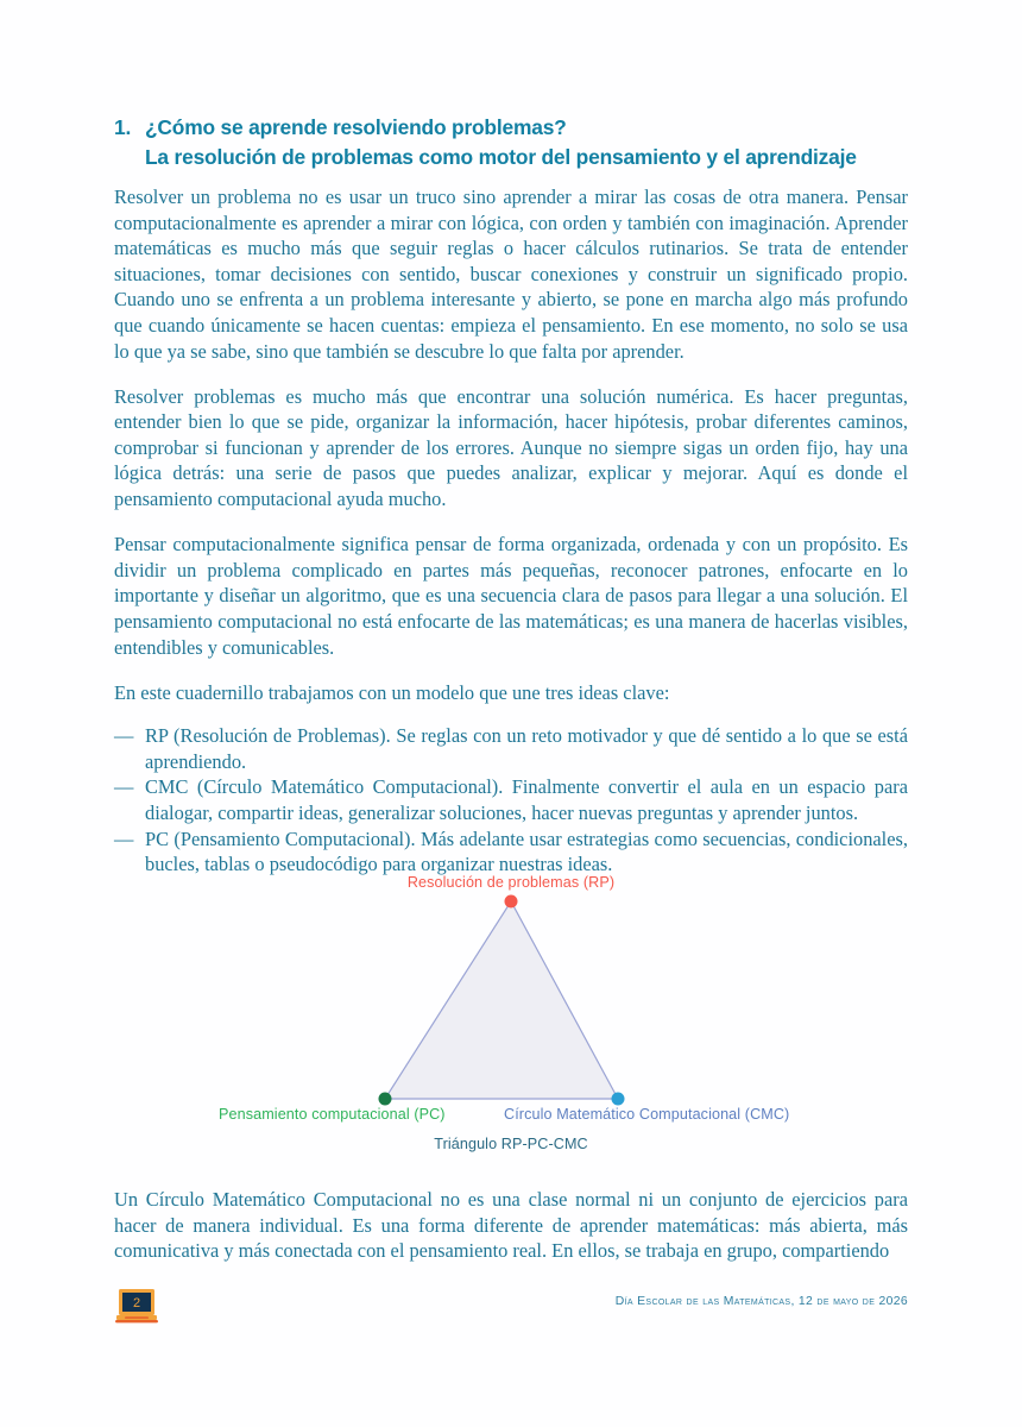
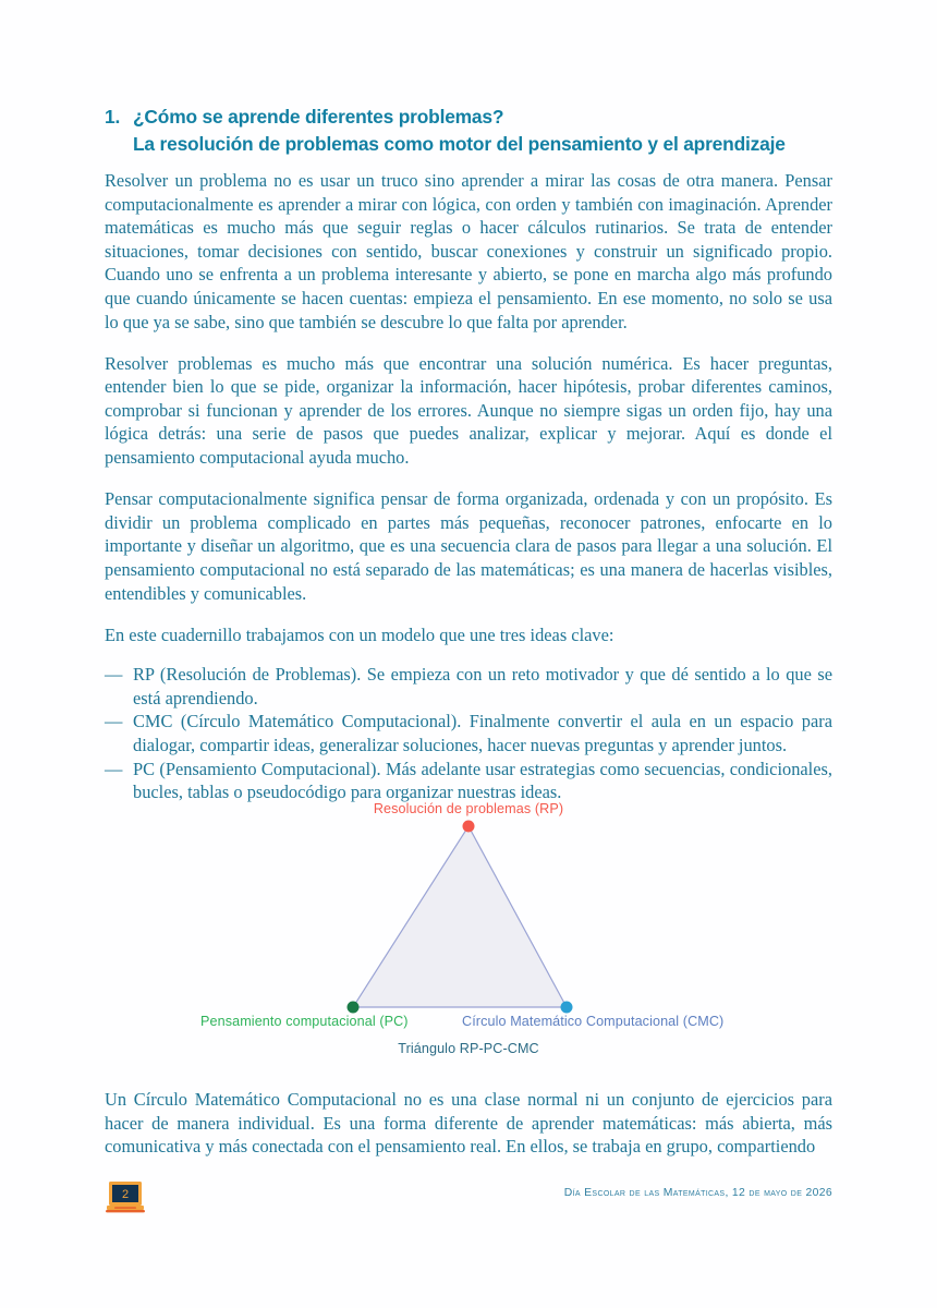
  1.
- ¿Cómo se aprende resolviendo problemas?
+ ¿Cómo se aprende diferentes problemas?
  La resolución de problemas como motor del pensamiento y el aprendizaje
  Resolver un problema no es usar un truco sino aprender a mirar las cosas de otra manera. Pensar computacionalmente es aprender a mirar con lógica, con orden y también con imaginación. Aprender matemáticas es mucho más que seguir reglas o hacer cálculos rutinarios. Se trata de entender situaciones, tomar decisiones con sentido, buscar conexiones y construir un significado propio. Cuando uno se enfrenta a un problema interesante y abierto, se pone en marcha algo más profundo que cuando únicamente se hacen cuentas: empieza el pensamiento. En ese momento, no solo se usa lo que ya se sabe, sino que también se descubre lo que falta por aprender.
  Resolver problemas es mucho más que encontrar una solución numérica. Es hacer preguntas, entender bien lo que se pide, organizar la información, hacer hipótesis, probar diferentes caminos, comprobar si funcionan y aprender de los errores. Aunque no siempre sigas un orden fijo, hay una lógica detrás: una serie de pasos que puedes analizar, explicar y mejorar. Aquí es donde el pensamiento computacional ayuda mucho.
- Pensar computacionalmente significa pensar de forma organizada, ordenada y con un propósito. Es dividir un problema complicado en partes más pequeñas, reconocer patrones, enfocarte en lo importante y diseñar un algoritmo, que es una secuencia clara de pasos para llegar a una solución. El pensamiento computacional no está enfocarte de las matemáticas; es una manera de hacerlas visibles, entendibles y comunicables.
+ Pensar computacionalmente significa pensar de forma organizada, ordenada y con un propósito. Es dividir un problema complicado en partes más pequeñas, reconocer patrones, enfocarte en lo importante y diseñar un algoritmo, que es una secuencia clara de pasos para llegar a una solución. El pensamiento computacional no está separado de las matemáticas; es una manera de hacerlas visibles, entendibles y comunicables.
  En este cuadernillo trabajamos con un modelo que une tres ideas clave:
  —
- RP (Resolución de Problemas). Se reglas con un reto motivador y que dé sentido a lo que se está aprendiendo.
+ RP (Resolución de Problemas). Se empieza con un reto motivador y que dé sentido a lo que se está aprendiendo.
  —
  CMC (Círculo Matemático Computacional). Finalmente convertir el aula en un espacio para dialogar, compartir ideas, generalizar soluciones, hacer nuevas preguntas y aprender juntos.
  —
  PC (Pensamiento Computacional). Más adelante usar estrategias como secuencias, condicionales, bucles, tablas o pseudocódigo para organizar nuestras ideas.
  Resolución de problemas (RP)
  Pensamiento computacional (PC)
  Círculo Matemático Computacional (CMC)
  Triángulo RP-PC-CMC
  Un Círculo Matemático Computacional no es una clase normal ni un conjunto de ejercicios para hacer de manera individual. Es una forma diferente de aprender matemáticas: más abierta, más comunicativa y más conectada con el pensamiento real. En ellos, se trabaja en grupo, compartiendo
  2
  Día Escolar de las Matemáticas, 12 de mayo de 2026
